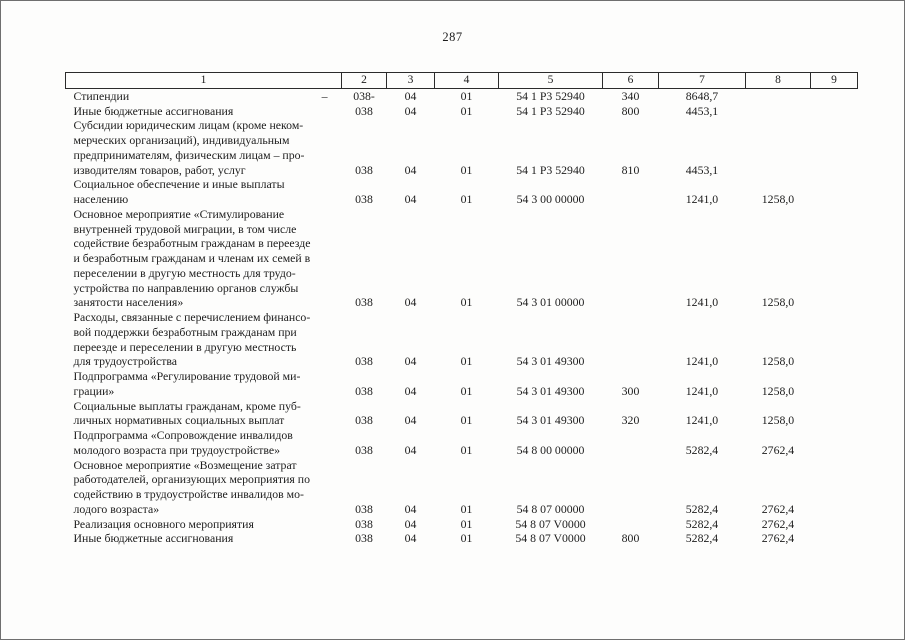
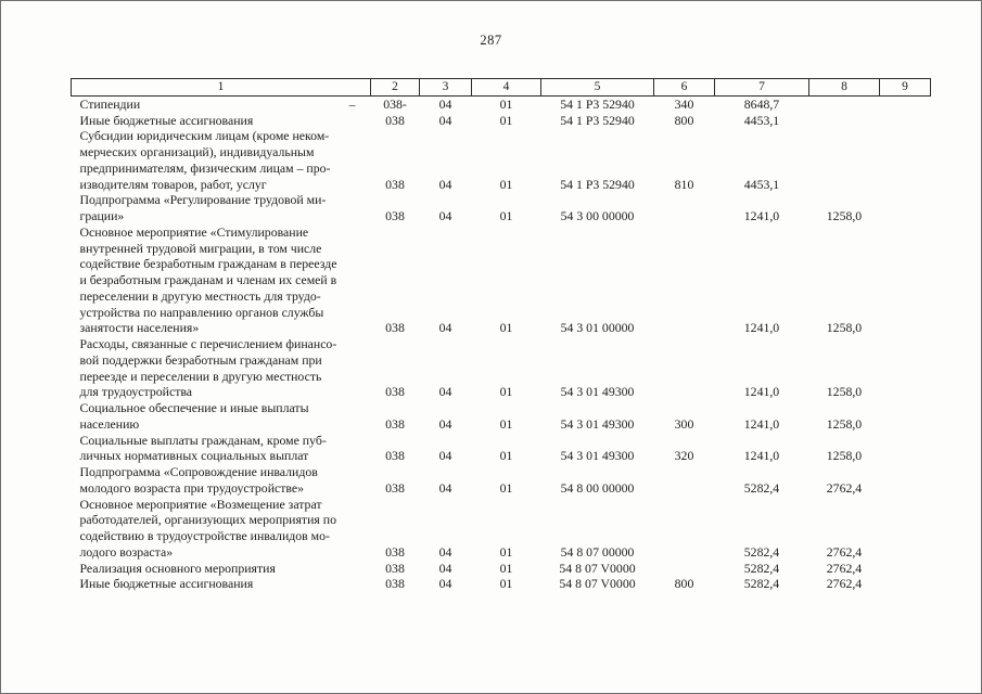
  287
  1	2	3	4	5	6	7	8	9
  Стипендии –	038-	04	01	54 1 Р3 52940	340	8648,7
  Иные бюджетные ассигнования	038	04	01	54 1 Р3 52940	800	4453,1
  Субсидии юридическим лицам (кроме неком- мерческих организаций), индивидуальным предпринимателям, физическим лицам – про- изводителям товаров, работ, услуг	038	04	01	54 1 Р3 52940	810	4453,1
- Социальное обеспечение и иные выплаты населению	038	04	01	54 3 00 00000		1241,0	1258,0
+ Подпрограмма «Регулирование трудовой ми- грации»	038	04	01	54 3 00 00000		1241,0	1258,0
  Основное мероприятие «Стимулирование внутренней трудовой миграции, в том числе содействие безработным гражданам в переезде и безработным гражданам и членам их семей в переселении в другую местность для трудо- устройства по направлению органов службы занятости населения»	038	04	01	54 3 01 00000		1241,0	1258,0
  Расходы, связанные с перечислением финансо- вой поддержки безработным гражданам при переезде и переселении в другую местность для трудоустройства	038	04	01	54 3 01 49300		1241,0	1258,0
- Подпрограмма «Регулирование трудовой ми- грации»	038	04	01	54 3 01 49300	300	1241,0	1258,0
+ Социальное обеспечение и иные выплаты населению	038	04	01	54 3 01 49300	300	1241,0	1258,0
  Социальные выплаты гражданам, кроме пуб- личных нормативных социальных выплат	038	04	01	54 3 01 49300	320	1241,0	1258,0
  Подпрограмма «Сопровождение инвалидов молодого возраста при трудоустройстве»	038	04	01	54 8 00 00000		5282,4	2762,4
  Основное мероприятие «Возмещение затрат работодателей, организующих мероприятия по содействию в трудоустройстве инвалидов мо- лодого возраста»	038	04	01	54 8 07 00000		5282,4	2762,4
  Реализация основного мероприятия	038	04	01	54 8 07 V0000		5282,4	2762,4
  Иные бюджетные ассигнования	038	04	01	54 8 07 V0000	800	5282,4	2762,4
